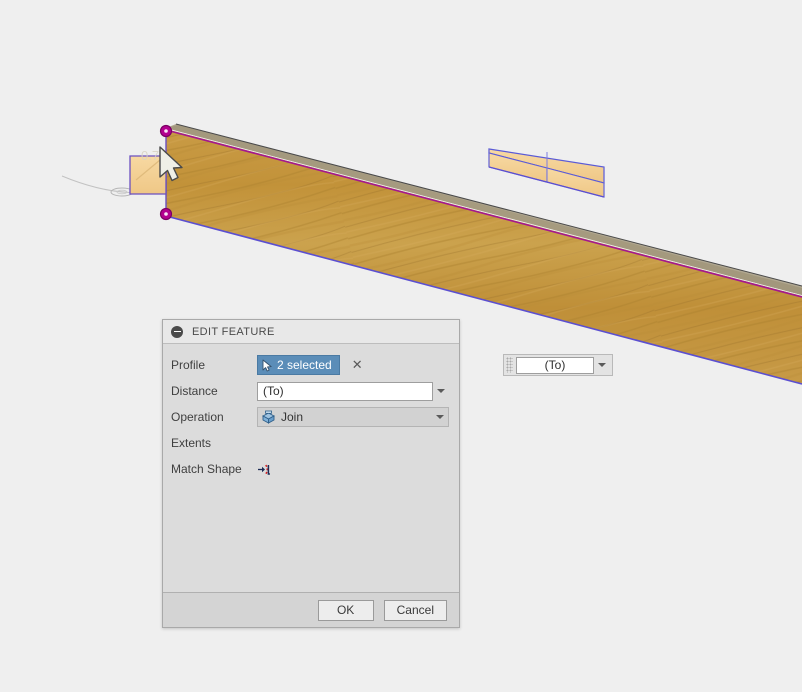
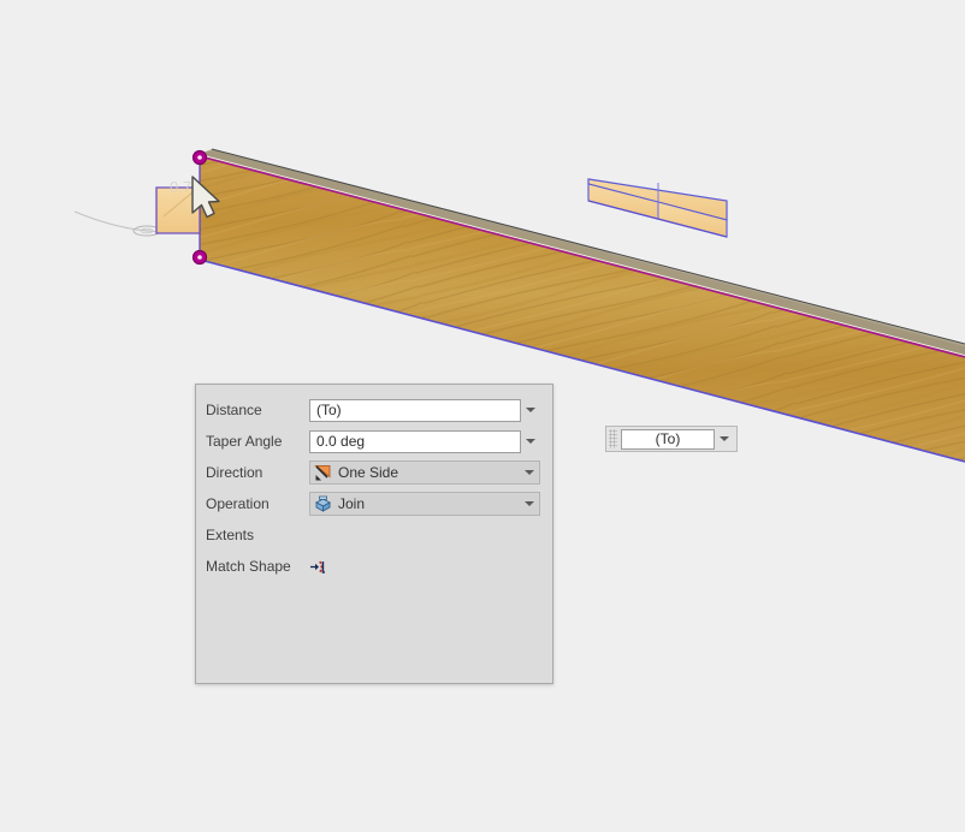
  0.7
- EDIT FEATURE
- Profile
- 2 selected
- ✕
  Distance
  (To)
+ Taper Angle
+ 0.0 deg
+ Direction
+ One Side
  Operation
  Join
  Extents
  Match Shape
- OK
- Cancel
  (To)
